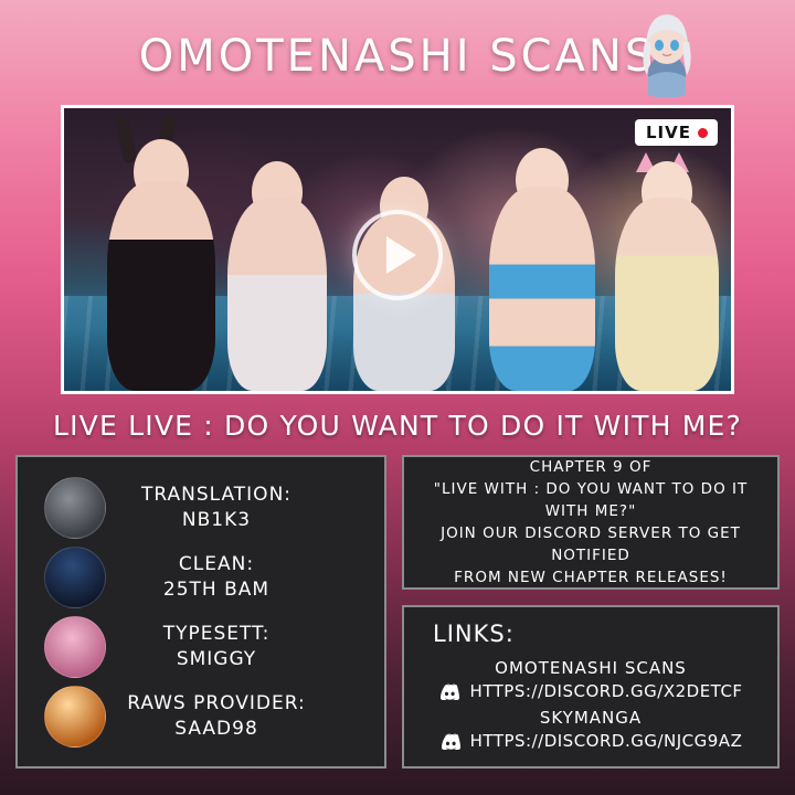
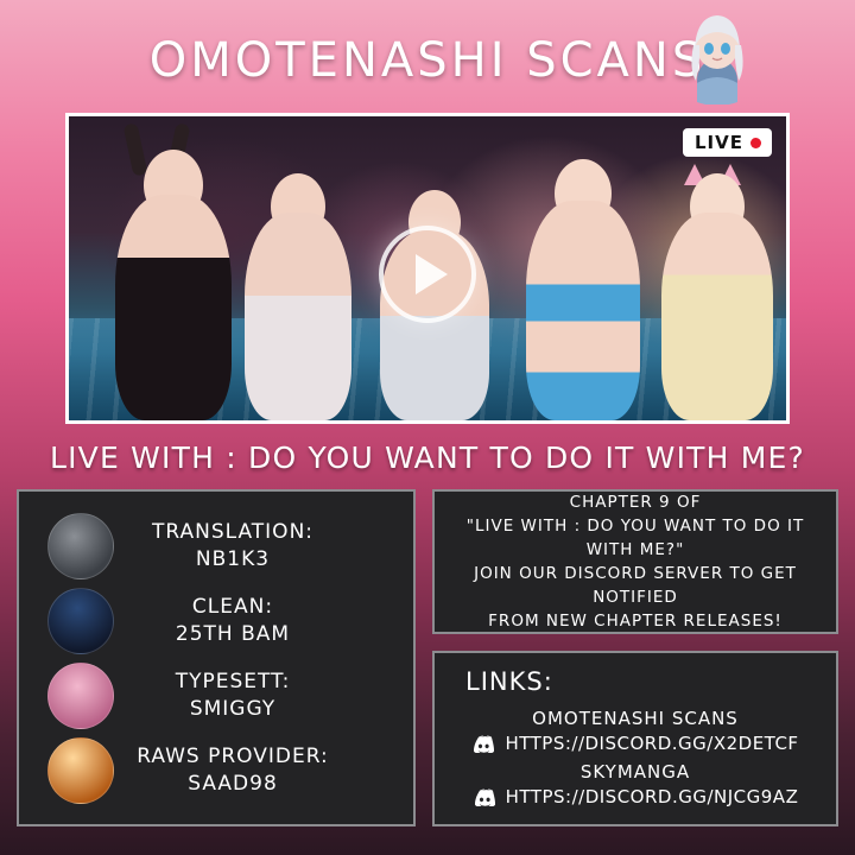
  OMOTENASHI SCANS
  LIVE
- LIVE LIVE : DO YOU WANT TO DO IT WITH ME?
+ LIVE WITH : DO YOU WANT TO DO IT WITH ME?
  TRANSLATION:
  NB1K3
  CLEAN:
  25TH BAM
  TYPESETT:
  SMIGGY
  RAWS PROVIDER:
  SAAD98
  CHAPTER 9 OF
  "LIVE WITH : DO YOU WANT TO DO IT WITH ME?"
  JOIN OUR DISCORD SERVER TO GET NOTIFIED
  FROM NEW CHAPTER RELEASES!
  LINKS:
  OMOTENASHI SCANS
  HTTPS://DISCORD.GG/X2DETCF
  SKYMANGA
  HTTPS://DISCORD.GG/NJCG9AZ
